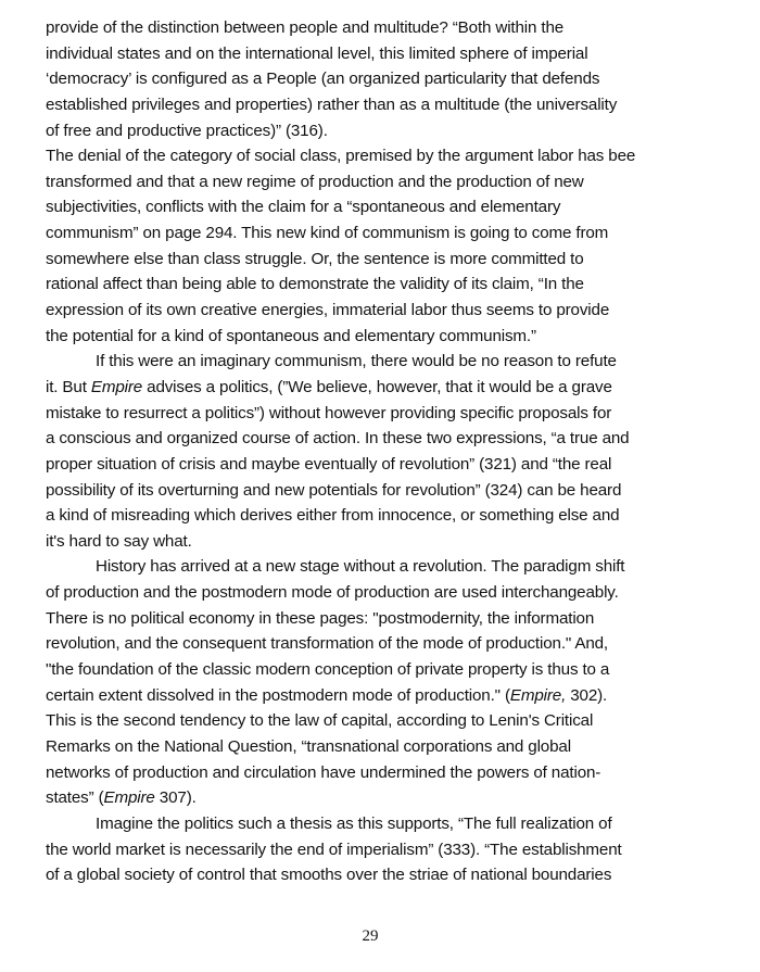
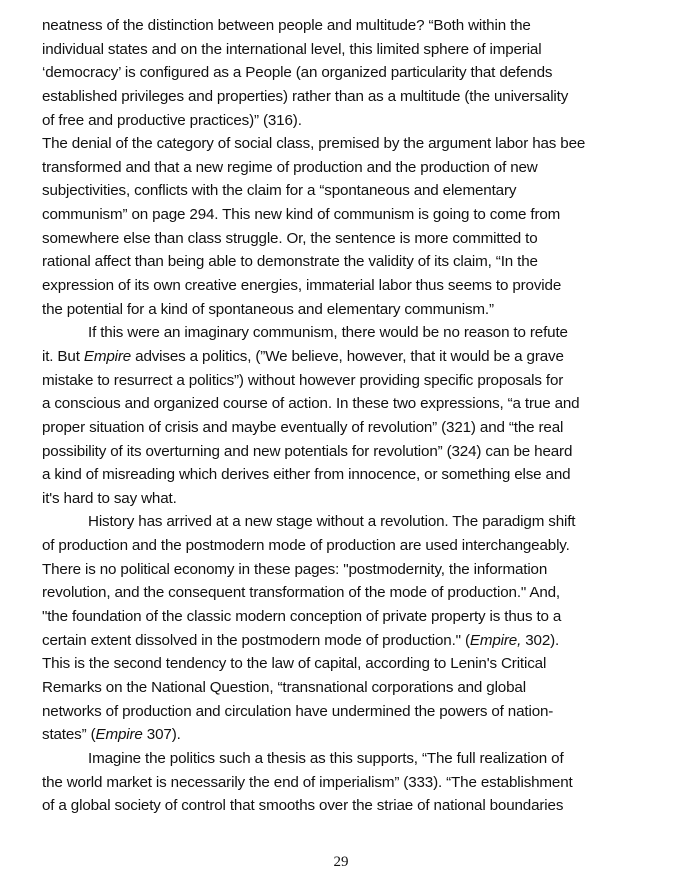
- provide of the distinction between people and multitude? “Both within the
+ neatness of the distinction between people and multitude? “Both within the
  individual states and on the international level, this limited sphere of imperial
  ‘democracy’ is configured as a People (an organized particularity that defends
  established privileges and properties) rather than as a multitude (the universality
  of free and productive practices)” (316).
  The denial of the category of social class, premised by the argument labor has bee
  transformed and that a new regime of production and the production of new
  subjectivities, conflicts with the claim for a “spontaneous and elementary
  communism” on page 294. This new kind of communism is going to come from
  somewhere else than class struggle. Or, the sentence is more committed to
  rational affect than being able to demonstrate the validity of its claim, “In the
  expression of its own creative energies, immaterial labor thus seems to provide
  the potential for a kind of spontaneous and elementary communism.”
  If this were an imaginary communism, there would be no reason to refute
  it. But Empire advises a politics, (”We believe, however, that it would be a grave
  mistake to resurrect a politics”) without however providing specific proposals for
  a conscious and organized course of action. In these two expressions, “a true and
  proper situation of crisis and maybe eventually of revolution” (321) and “the real
  possibility of its overturning and new potentials for revolution” (324) can be heard
  a kind of misreading which derives either from innocence, or something else and
  it's hard to say what.
  History has arrived at a new stage without a revolution. The paradigm shift
  of production and the postmodern mode of production are used interchangeably.
  There is no political economy in these pages: "postmodernity, the information
  revolution, and the consequent transformation of the mode of production." And,
  "the foundation of the classic modern conception of private property is thus to a
  certain extent dissolved in the postmodern mode of production." (Empire, 302).
  This is the second tendency to the law of capital, according to Lenin's Critical
  Remarks on the National Question, “transnational corporations and global
  networks of production and circulation have undermined the powers of nation-
  states” (Empire 307).
  Imagine the politics such a thesis as this supports, “The full realization of
  the world market is necessarily the end of imperialism” (333). “The establishment
  of a global society of control that smooths over the striae of national boundaries
  29
